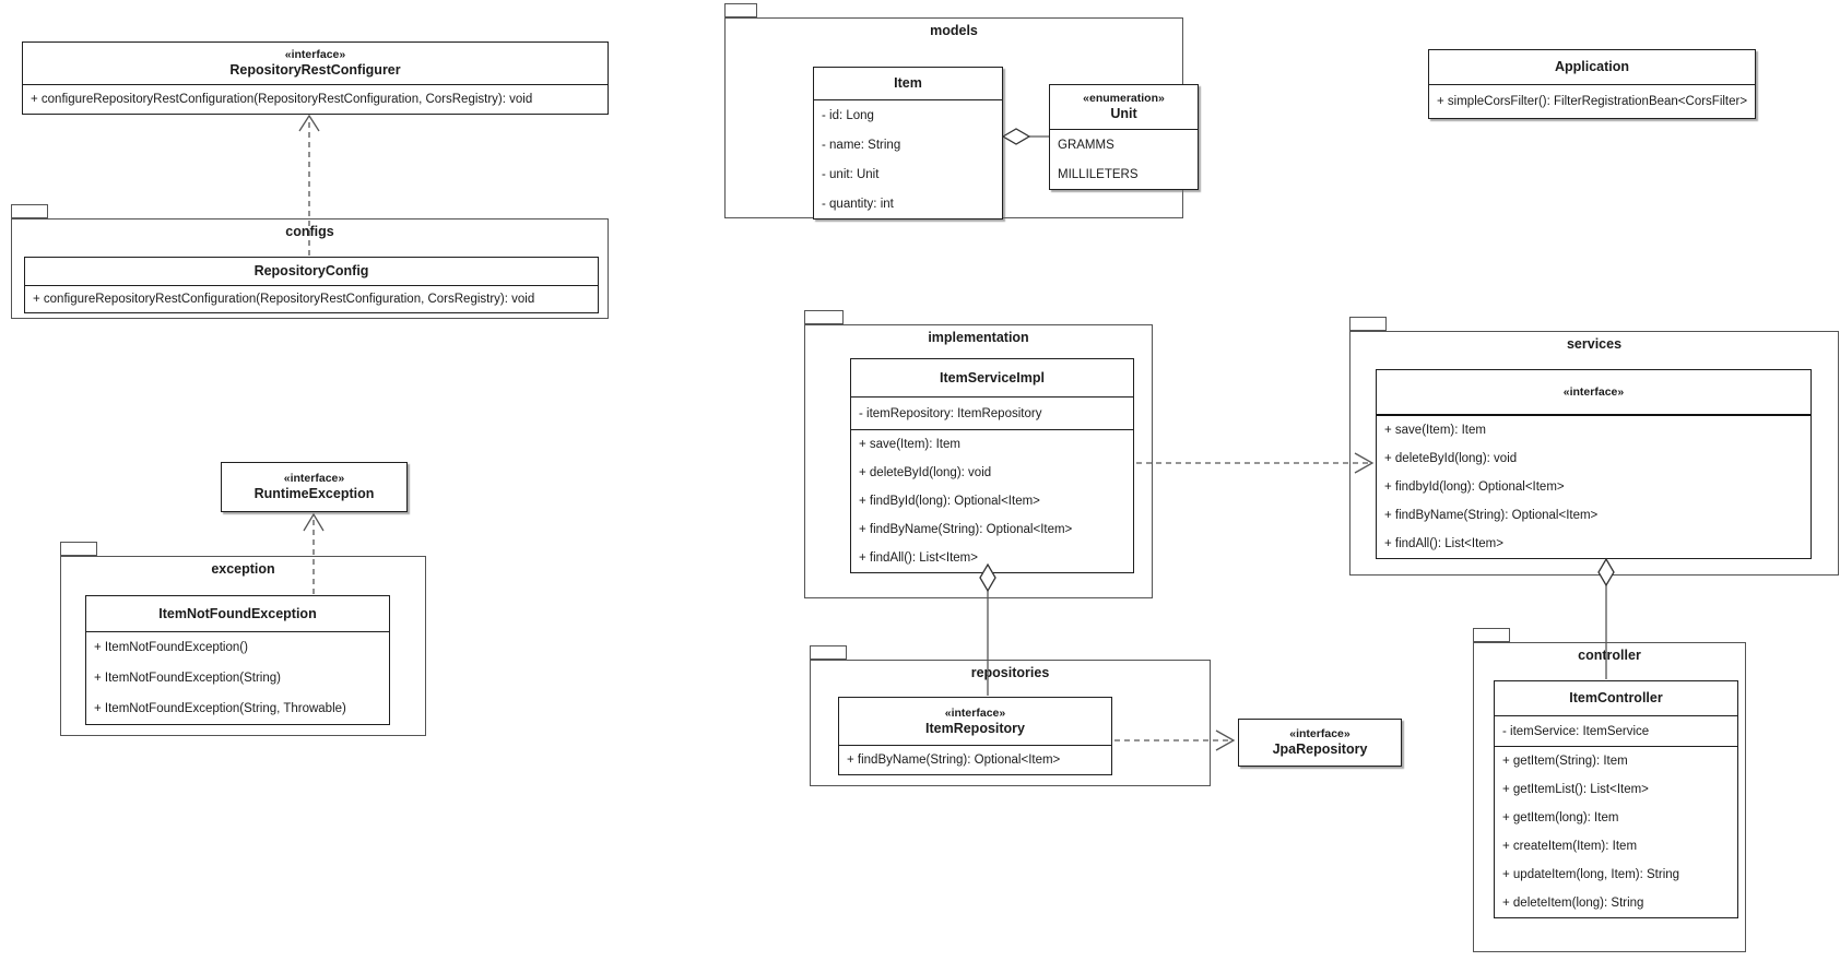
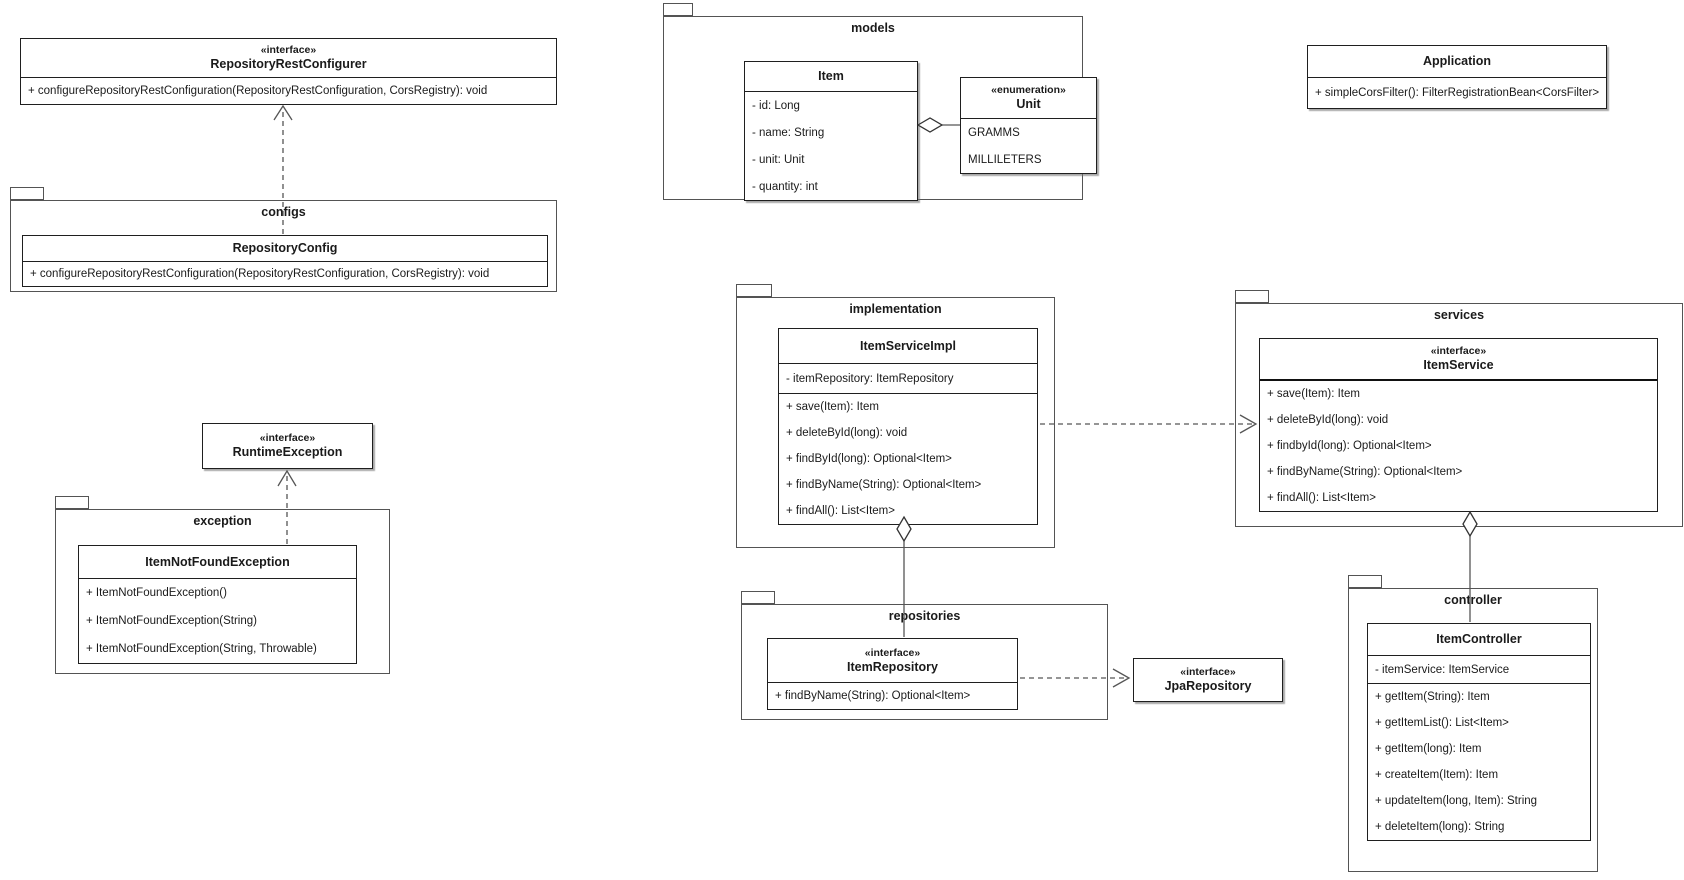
  configs
  exception
  models
  implementation
  services
  reositories
  controller
  «interface»
  RepositoryRestConfigurer
  + configureRepositoryRestConfiguration(RepositoryRestConfiguration, CorsRegistry): void
  RepositoryConfig
  + configureRepositoryRestConfiguration(RepositoryRestConfiguration, CorsRegistry): void
  «interface»
  RuntimeException
  ItemNotFoundException
  + ItemNotFoundException()
  + ItemNotFoundException(String)
  + ItemNotFoundException(String, Throwable)
  Item
  - id: Long
  - name: String
  - unit: Unit
  - quantity: int
  «enumeration»
  Unit
  GRAMMS
  MILLILETERS
  Application
  + simpleCorsFilter(): FilterRegistrationBean<CorsFilter>
  ItemServiceImpl
  - itemRepository: ItemRepository
  + save(Item): Item
  + deleteById(long): void
  + findById(long): Optional<Item>
  + findByName(String): Optional<Item>
  + findAll(): List<Item>
  «interface»
+ ItemService
  + save(Item): Item
  + deleteById(long): void
  + findbyId(long): Optional<Item>
  + findByName(String): Optional<Item>
  + findAll(): List<Item>
  «interface»
  ItemRepository
  + findByName(String): Optional<Item>
  «interface»
  JpaRepository
  ItemController
  - itemService: ItemService
  + getItem(String): Item
  + getItemList(): List<Item>
  + getItem(long): Item
  + createItem(Item): Item
  + updateItem(long, Item): String
  + deleteItem(long): String
